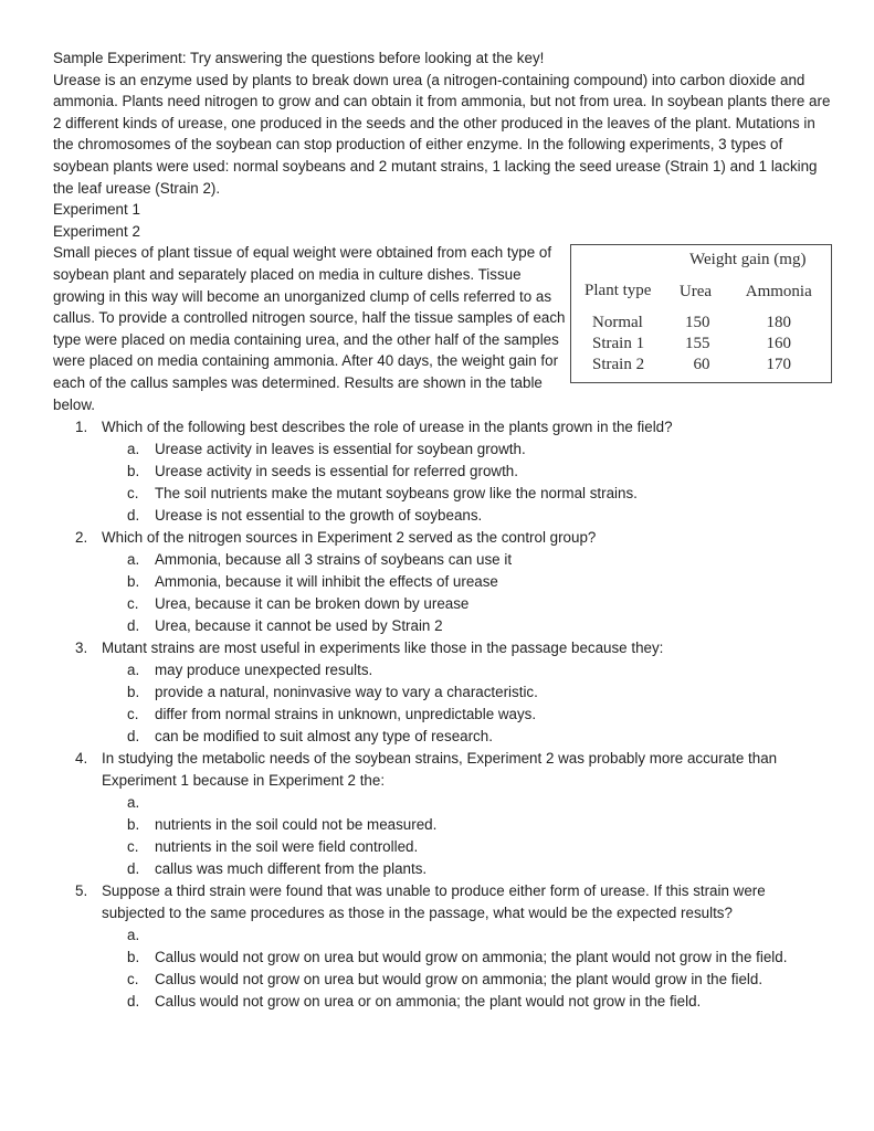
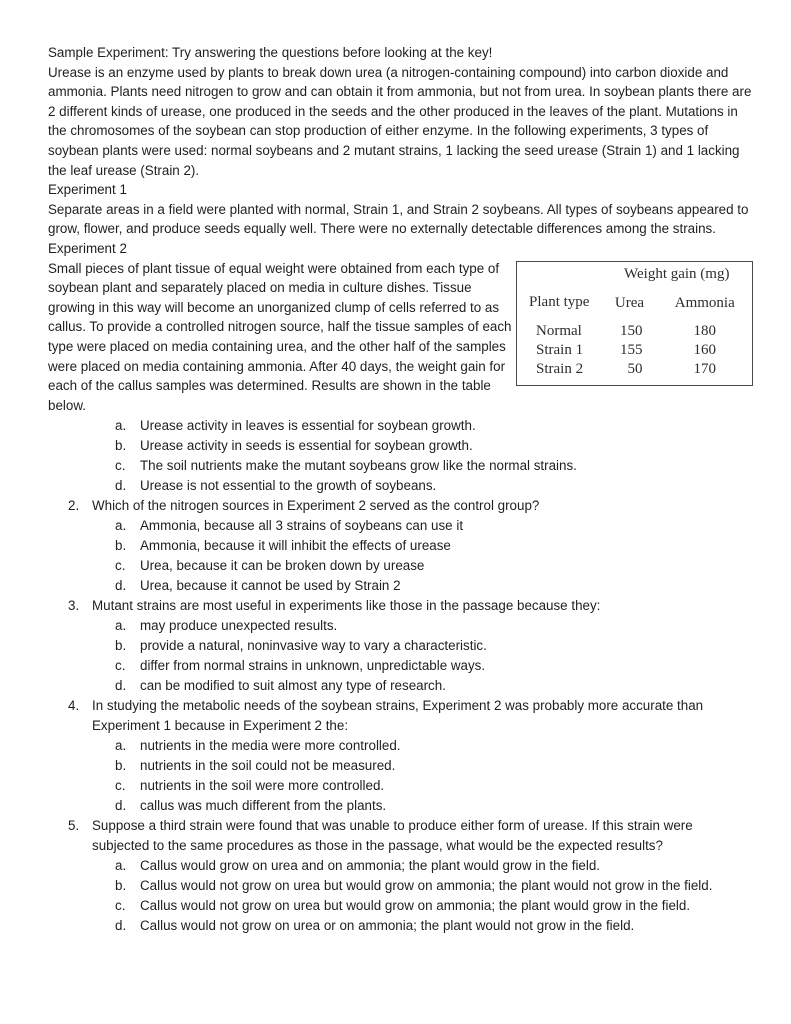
  Sample Experiment: Try answering the questions before looking at the key!
  Urease is an enzyme used by plants to break down urea (a nitrogen-containing compound) into carbon dioxide and ammonia. Plants need nitrogen to grow and can obtain it from ammonia, but not from urea. In soybean plants there are 2 different kinds of urease, one produced in the seeds and the other produced in the leaves of the plant. Mutations in the chromosomes of the soybean can stop production of either enzyme. In the following experiments, 3 types of soybean plants were used: normal soybeans and 2 mutant strains, 1 lacking the seed urease (Strain 1) and 1 lacking the leaf urease (Strain 2).
  Experiment 1
+ Separate areas in a field were planted with normal, Strain 1, and Strain 2 soybeans. All types of soybeans appeared to grow, flower, and produce seeds equally well. There were no externally detectable differences among the strains.
  Experiment 2
  Small pieces of plant tissue of equal weight were obtained from each type of soybean plant and separately placed on media in culture dishes. Tissue growing in this way will become an unorganized clump of cells referred to as callus. To provide a controlled nitrogen source, half the tissue samples of each type were placed on media containing urea, and the other half of the samples were placed on media containing ammonia. After 40 days, the weight gain for each of the callus samples was determined. Results are shown in the table below.
  Plant type	Weight gain (mg)
  Urea	Ammonia
  Normal	150	180
  Strain 1	155	160
- Strain 2	60	170
+ Strain 2	50	170
- 1.
- Which of the following best describes the role of urease in the plants grown in the field?
  a.
  Urease activity in leaves is essential for soybean growth.
  b.
- Urease activity in seeds is essential for referred growth.
+ Urease activity in seeds is essential for soybean growth.
  c.
  The soil nutrients make the mutant soybeans grow like the normal strains.
  d.
  Urease is not essential to the growth of soybeans.
  2.
  Which of the nitrogen sources in Experiment 2 served as the control group?
  a.
  Ammonia, because all 3 strains of soybeans can use it
  b.
  Ammonia, because it will inhibit the effects of urease
  c.
  Urea, because it can be broken down by urease
  d.
  Urea, because it cannot be used by Strain 2
  3.
  Mutant strains are most useful in experiments like those in the passage because they:
  a.
  may produce unexpected results.
  b.
  provide a natural, noninvasive way to vary a characteristic.
  c.
  differ from normal strains in unknown, unpredictable ways.
  d.
  can be modified to suit almost any type of research.
  4.
  In studying the metabolic needs of the soybean strains, Experiment 2 was probably more accurate than Experiment 1 because in Experiment 2 the:
  a.
+ nutrients in the media were more controlled.
  b.
  nutrients in the soil could not be measured.
  c.
- nutrients in the soil were field controlled.
+ nutrients in the soil were more controlled.
  d.
  callus was much different from the plants.
  5.
  Suppose a third strain were found that was unable to produce either form of urease. If this strain were subjected to the same procedures as those in the passage, what would be the expected results?
  a.
+ Callus would grow on urea and on ammonia; the plant would grow in the field.
  b.
  Callus would not grow on urea but would grow on ammonia; the plant would not grow in the field.
  c.
  Callus would not grow on urea but would grow on ammonia; the plant would grow in the field.
  d.
  Callus would not grow on urea or on ammonia; the plant would not grow in the field.
